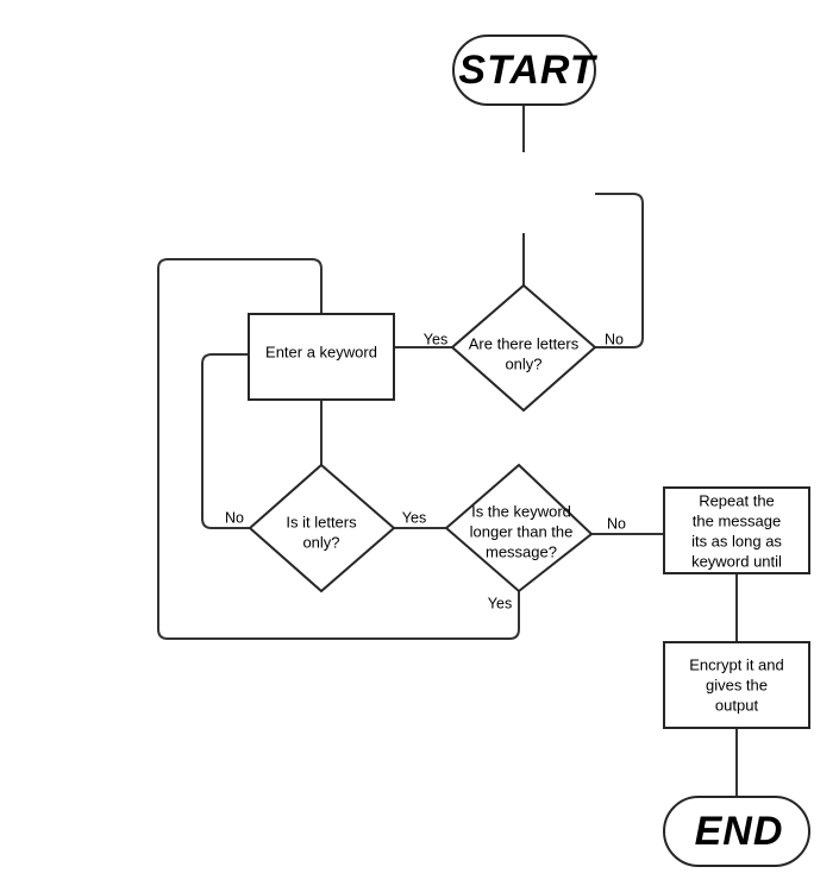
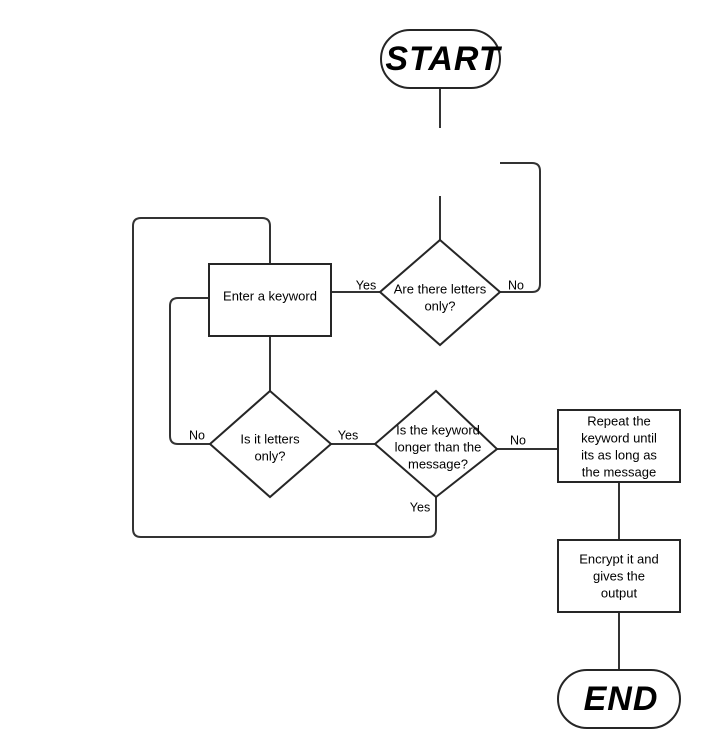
  START
  Are there letters
  only?
  Enter a keyword
  Is it letters
  only?
  Is the keyword
  longer than the
  message?
  Repeat the
- the message
+ keyword until
  its as long as
- keyword until
+ the message
  Encrypt it and
  gives the
  output
  END
  Yes
  No
  No
  Yes
  No
  Yes
